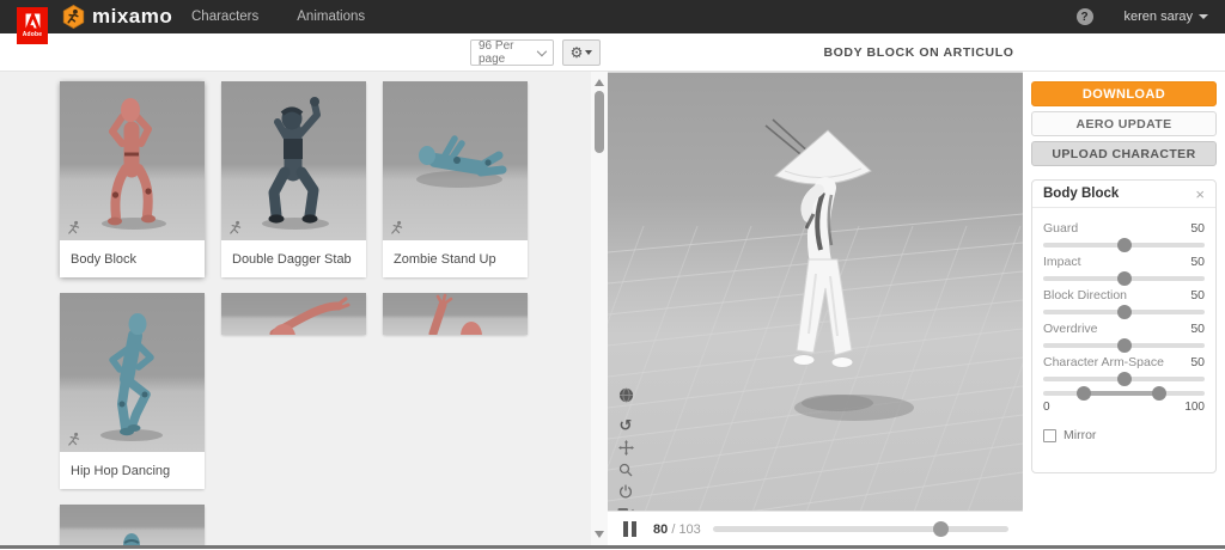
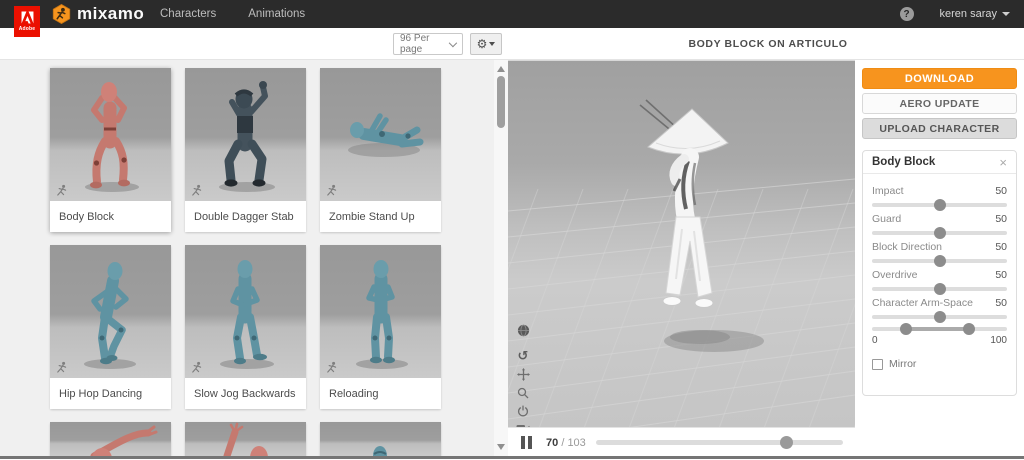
  mixamo
  Characters
  Animations
  ?
  keren saray
  96 Per page
  ⚙
  BODY BLOCK ON ARTICULO
  Body Block
  Double Dagger Stab
  Zombie Stand Up
  Hip Hop Dancing
+ Slow Jog Backwards
+ Reloading
  ↺
- 80 / 103
+ 70 / 103
  DOWNLOAD
  AERO UPDATE
  UPLOAD CHARACTER
  Body Block
  ×
- Guard
+ Impact
  50
- Impact
+ Guard
  50
  Block Direction
  50
  Overdrive
  50
  Character Arm-Space
  50
  0
  100
  Mirror
